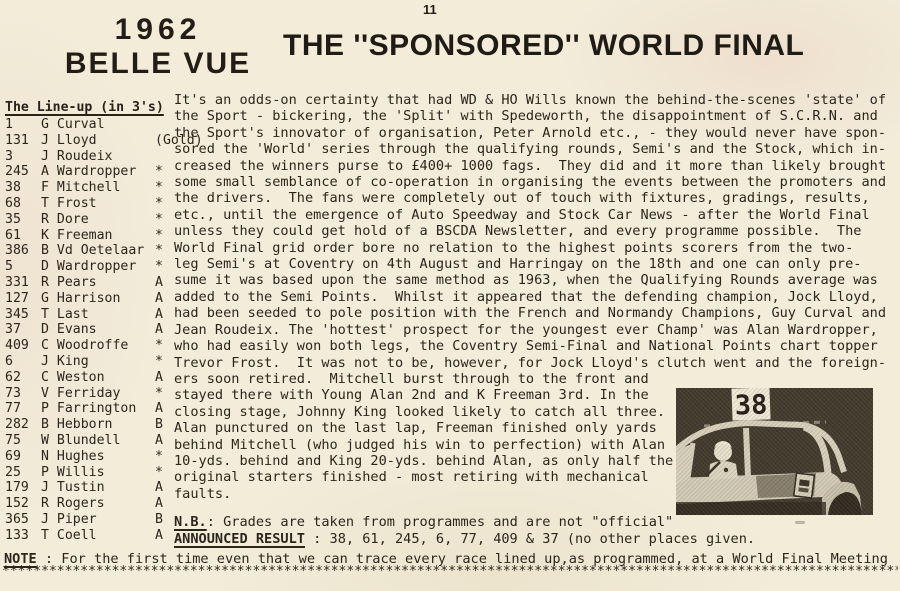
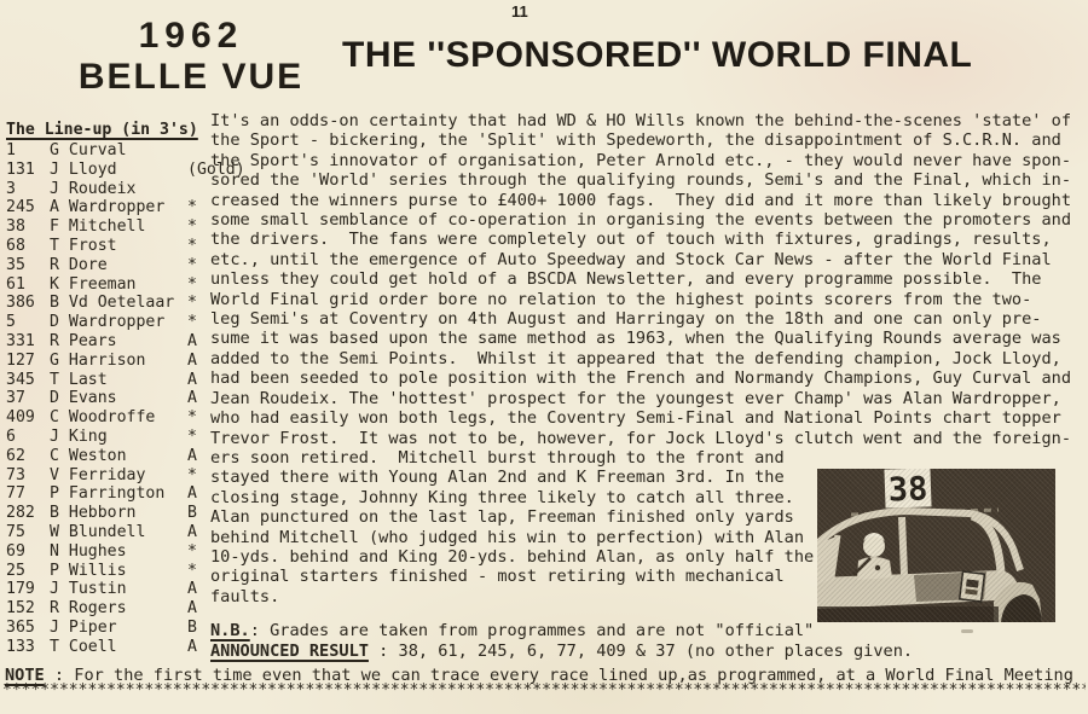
  11
  1962
  BELLE VUE
  THE ''SPONSORED'' WORLD FINAL
  The Line-up (in 3's)
  1
  G Curval
  131
  J Lloyd
  3
  J Roudeix
  245
  A Wardropper
  *
  38
  F Mitchell
  *
  68
  T Frost
  *
  35
  R Dore
  *
  61
  K Freeman
  *
  386
  B Vd Oetelaar
  *
  5
  D Wardropper
  *
  331
  R Pears
  A
  127
  G Harrison
  A
  345
  T Last
  A
  37
  D Evans
  A
  409
  C Woodroffe
  *
  6
  J King
  *
  62
  C Weston
  A
  73
  V Ferriday
  *
  77
  P Farrington
  A
  282
  B Hebborn
  B
  75
  W Blundell
  A
  69
  N Hughes
  *
  25
  P Willis
  *
  179
  J Tustin
  A
  152
  R Rogers
  A
  365
  J Piper
  B
  133
  T Coell
  A
  It's an odds-on certainty that had WD & HO Wills known the behind-the-scenes 'state' of
  the Sport - bickering, the 'Split' with Spedeworth, the disappointment of S.C.R.N. and
  the Sport's innovator of organisation, Peter Arnold etc., - they would never have spon-
- sored the 'World' series through the qualifying rounds, Semi's and the Stock, which in-
+ sored the 'World' series through the qualifying rounds, Semi's and the Final, which in-
  creased the winners purse to £400+ 1000 fags. They did and it more than likely brought
  some small semblance of co-operation in organising the events between the promoters and
  the drivers. The fans were completely out of touch with fixtures, gradings, results,
  etc., until the emergence of Auto Speedway and Stock Car News - after the World Final
  unless they could get hold of a BSCDA Newsletter, and every programme possible. The
  World Final grid order bore no relation to the highest points scorers from the two-
  leg Semi's at Coventry on 4th August and Harringay on the 18th and one can only pre-
  sume it was based upon the same method as 1963, when the Qualifying Rounds average was
  added to the Semi Points. Whilst it appeared that the defending champion, Jock Lloyd,
  had been seeded to pole position with the French and Normandy Champions, Guy Curval and
  Jean Roudeix. The 'hottest' prospect for the youngest ever Champ' was Alan Wardropper,
  who had easily won both legs, the Coventry Semi-Final and National Points chart topper
  Trevor Frost. It was not to be, however, for Jock Lloyd's clutch went and the foreign-
  ers soon retired. Mitchell burst through to the front and
  stayed there with Young Alan 2nd and K Freeman 3rd. In the
- closing stage, Johnny King looked likely to catch all three.
+ closing stage, Johnny King three likely to catch all three.
  Alan punctured on the last lap, Freeman finished only yards
  behind Mitchell (who judged his win to perfection) with Alan
  10-yds. behind and King 20-yds. behind Alan, as only half the
  original starters finished - most retiring with mechanical
  faults.
  N.B.: Grades are taken from programmes and are not "official"
  ANNOUNCED RESULT : 38, 61, 245, 6, 77, 409 & 37 (no other places given.
  NOTE : For the first time even that we can trace every race lined up,as programmed, at a World Final Meeting
  ******************************************************************************************************************
